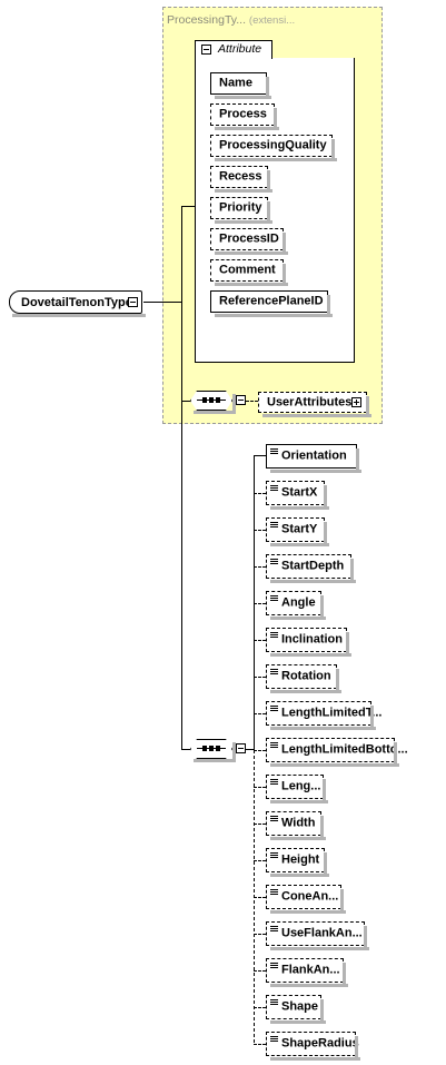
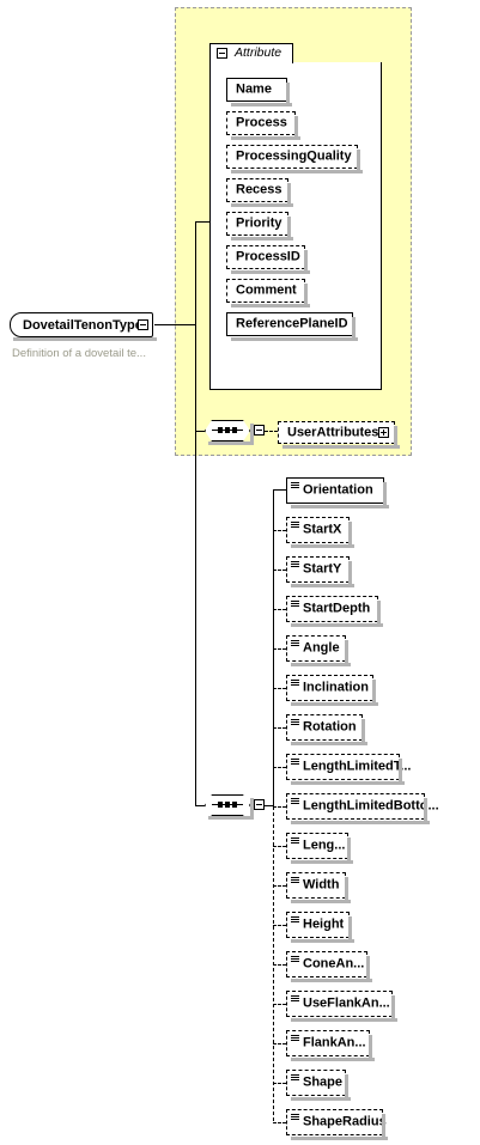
- ProcessingTy... (extensi...
  Attribute
  DovetailTenonTyp
+ Definition of a dovetail te...
  UserAttributes
  Name
  Process
  ProcessingQuality
  Recess
  Priority
  ProcessID
  Comment
  ReferencePlaneID
  Orientation
  StartX
  StartY
  StartDepth
  Angle
  Inclination
  Rotation
  LengthLimitedT..
  LengthLimitedBott...
  Leng...
  Width
  Height
  ConeAn...
  UseFlankAn...
  FlankAn...
  Shape
  ShapeRadiu
